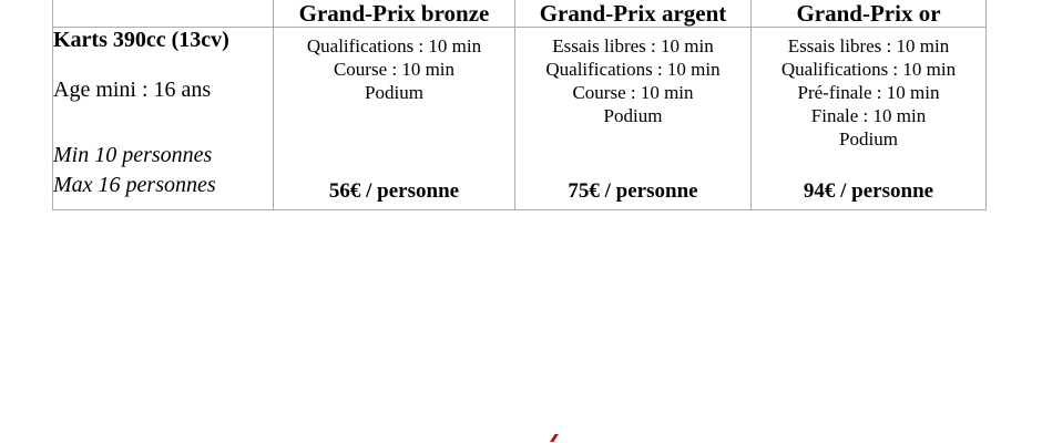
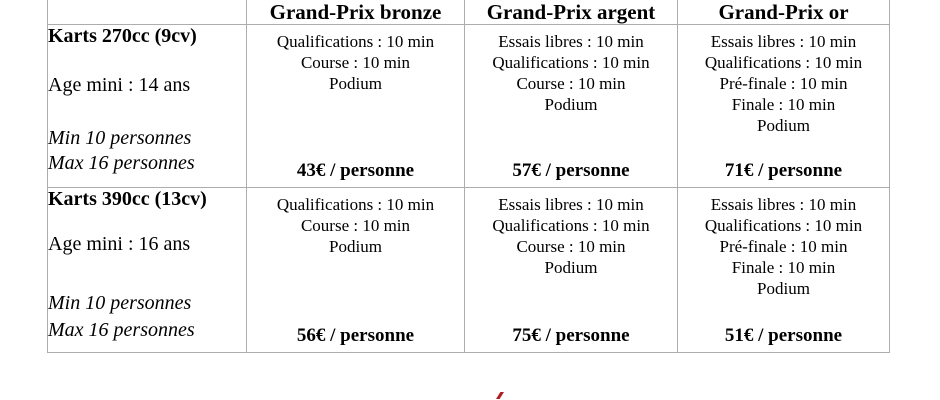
  	Grand-Prix bronze	Grand-Prix argent	Grand-Prix or
+ Karts 270cc (9cv) Age mini : 14 ans Min 10 personnes Max 16 personnes	Qualifications : 10 min Course : 10 min Podium 43€ / personne	Essais libres : 10 min Qualifications : 10 min Course : 10 min Podium 57€ / personne	Essais libres : 10 min Qualifications : 10 min Pré-finale : 10 min Finale : 10 min Podium 71€ / personne
- Karts 390cc (13cv) Age mini : 16 ans Min 10 personnes Max 16 personnes	Qualifications : 10 min Course : 10 min Podium 56€ / personne	Essais libres : 10 min Qualifications : 10 min Course : 10 min Podium 75€ / personne	Essais libres : 10 min Qualifications : 10 min Pré-finale : 10 min Finale : 10 min Podium 94€ / personne
+ Karts 390cc (13cv) Age mini : 16 ans Min 10 personnes Max 16 personnes	Qualifications : 10 min Course : 10 min Podium 56€ / personne	Essais libres : 10 min Qualifications : 10 min Course : 10 min Podium 75€ / personne	Essais libres : 10 min Qualifications : 10 min Pré-finale : 10 min Finale : 10 min Podium 51€ / personne
